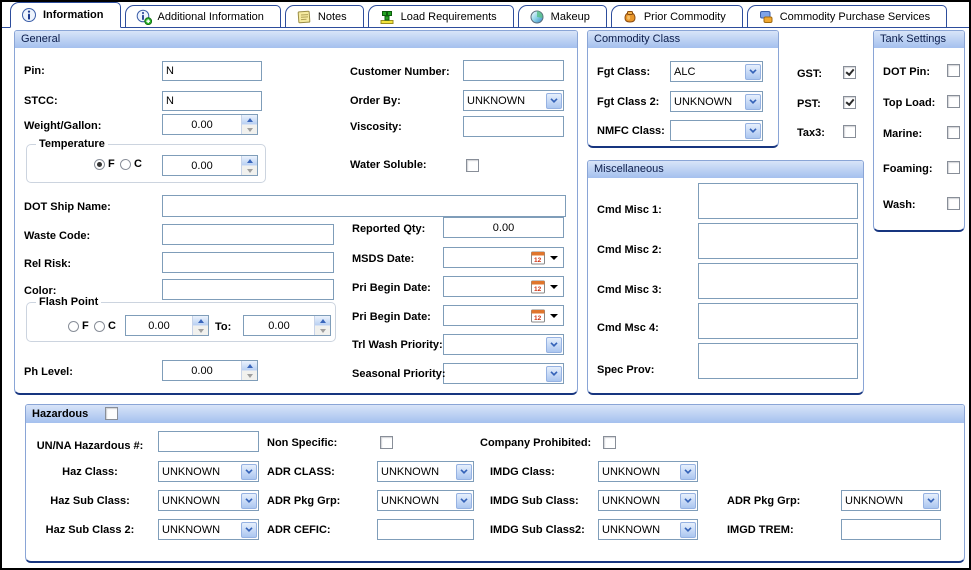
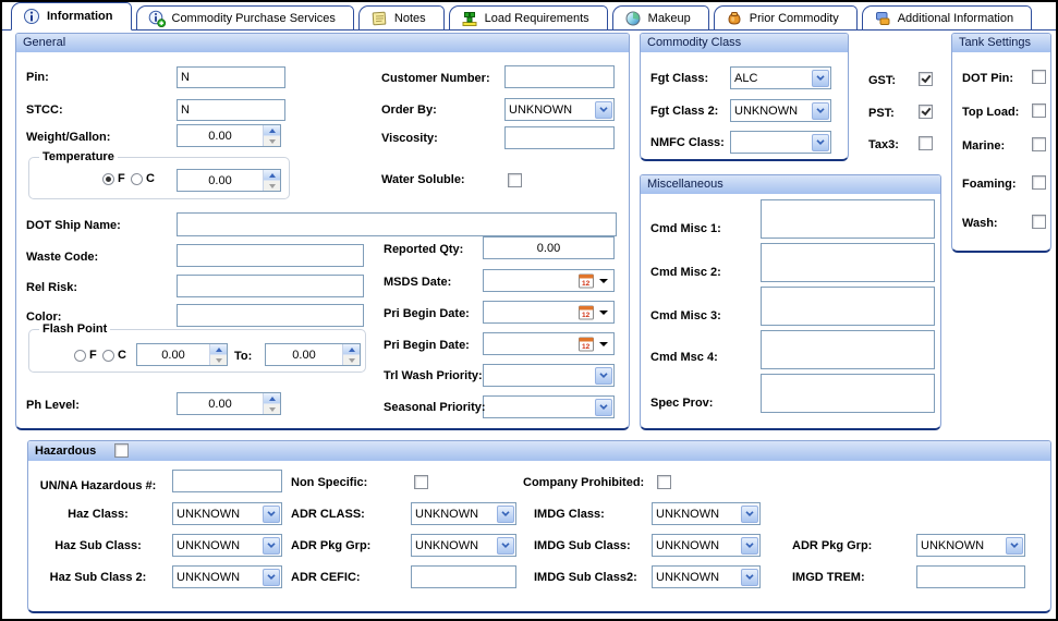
  Information
- Additional Information
+ Commodity Purchase Services
  Notes
  Load Requirements
  Makeup
  Prior Commodity
- Commodity Purchase Services
+ Additional Information
  General
  Pin:
  N
  STCC:
  N
  Weight/Gallon:
  0.00
  Temperature
  F
  C
  0.00
  Customer Number:
  Order By:
  UNKNOWN
  Viscosity:
  Water Soluble:
  DOT Ship Name:
  Waste Code:
  Reported Qty:
  0.00
  Rel Risk:
  MSDS Date:
  Color:
  Pri Begin Date:
  Pri Begin Date:
  Flash Point
  F
  C
  0.00
  To:
  0.00
  Trl Wash Priority:
  Ph Level:
  0.00
  Seasonal Priority:
  Commodity Class
  Fgt Class:
  ALC
  Fgt Class 2:
  UNKNOWN
  NMFC Class:
  GST:
  PST:
  Tax3:
  Tank Settings
  DOT Pin:
  Top Load:
  Marine:
  Foaming:
  Wash:
  Miscellaneous
  Cmd Misc 1:
  Cmd Misc 2:
  Cmd Misc 3:
  Cmd Msc 4:
  Spec Prov:
  Hazardous
  UN/NA Hazardous #:
  Non Specific:
  Company Prohibited:
  Haz Class:
  UNKNOWN
  ADR CLASS:
  UNKNOWN
  IMDG Class:
  UNKNOWN
  Haz Sub Class:
  UNKNOWN
  ADR Pkg Grp:
  UNKNOWN
  IMDG Sub Class:
  UNKNOWN
  ADR Pkg Grp:
  UNKNOWN
  Haz Sub Class 2:
  UNKNOWN
  ADR CEFIC:
  IMDG Sub Class2:
  UNKNOWN
  IMGD TREM:
